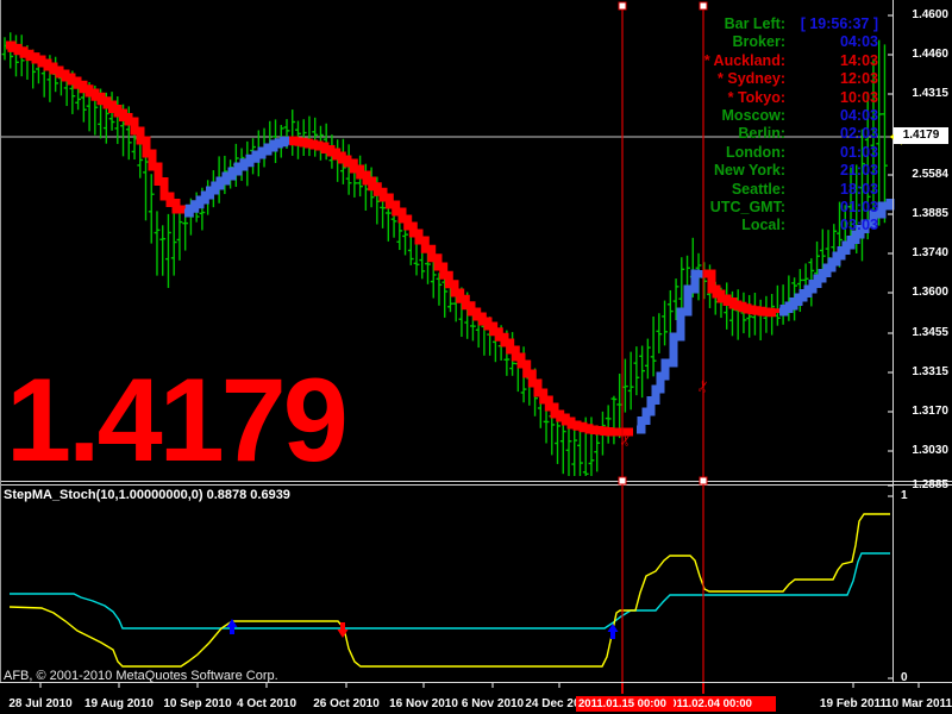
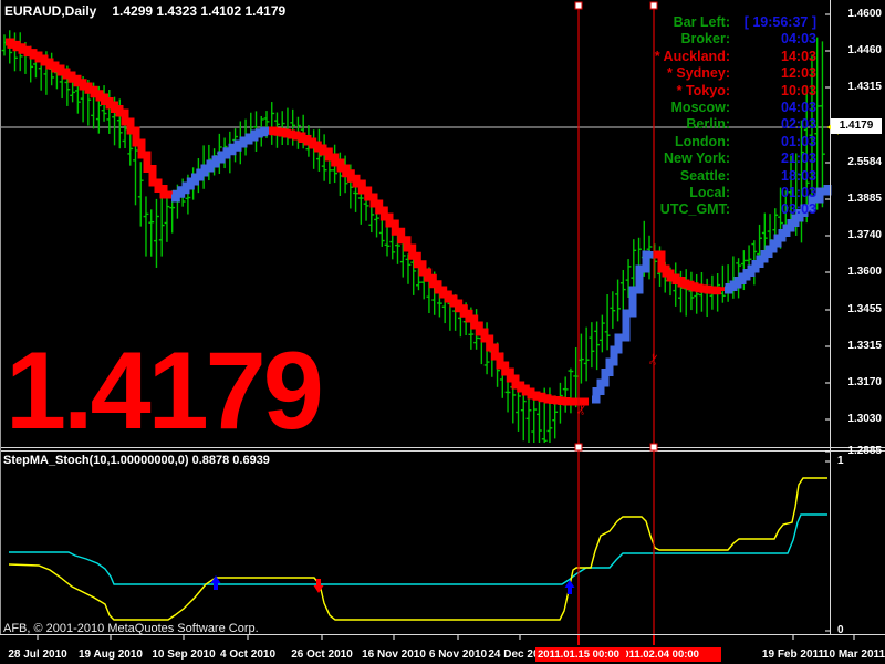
+ EURAUD,Daily 1.4299 1.4323 1.4102 1.4179
  StepMA_Stoch(10,1.00000000,0) 0.8878 0.6939
  1.4179
  AFB, © 2001-2010 MetaQuotes Software Corp.
  Bar Left:
  [ 19:56:37 ]
  Broker:
  04:03
  * Auckland:
  14:03
  * Sydney:
  12:03
  * Tokyo:
  10:03
  Moscow:
  04:03
  Berlin:
  02:03
  London:
  01:03
  New York:
  21:03
  Seattle:
  18:03
- UTC_GMT:
+ Local:
  01:03
- Local:
+ UTC_GMT:
  03:03
  1.4600
  1.4460
  1.4315
  2.5584
  1.3885
  1.3740
  1.3600
  1.3455
  1.3315
  1.3170
  1.3030
  1.2885
  1
  0
  1.4179
  28 Jul 2010
  19 Aug 2010
  10 Sep 2010
  4 Oct 2010
  26 Oct 2010
  16 Nov 2010
  6 Nov 2010
  19 Feb 2011
  10 Mar 2011
  2011.01.15 00:00
  011.02.04 00:00
